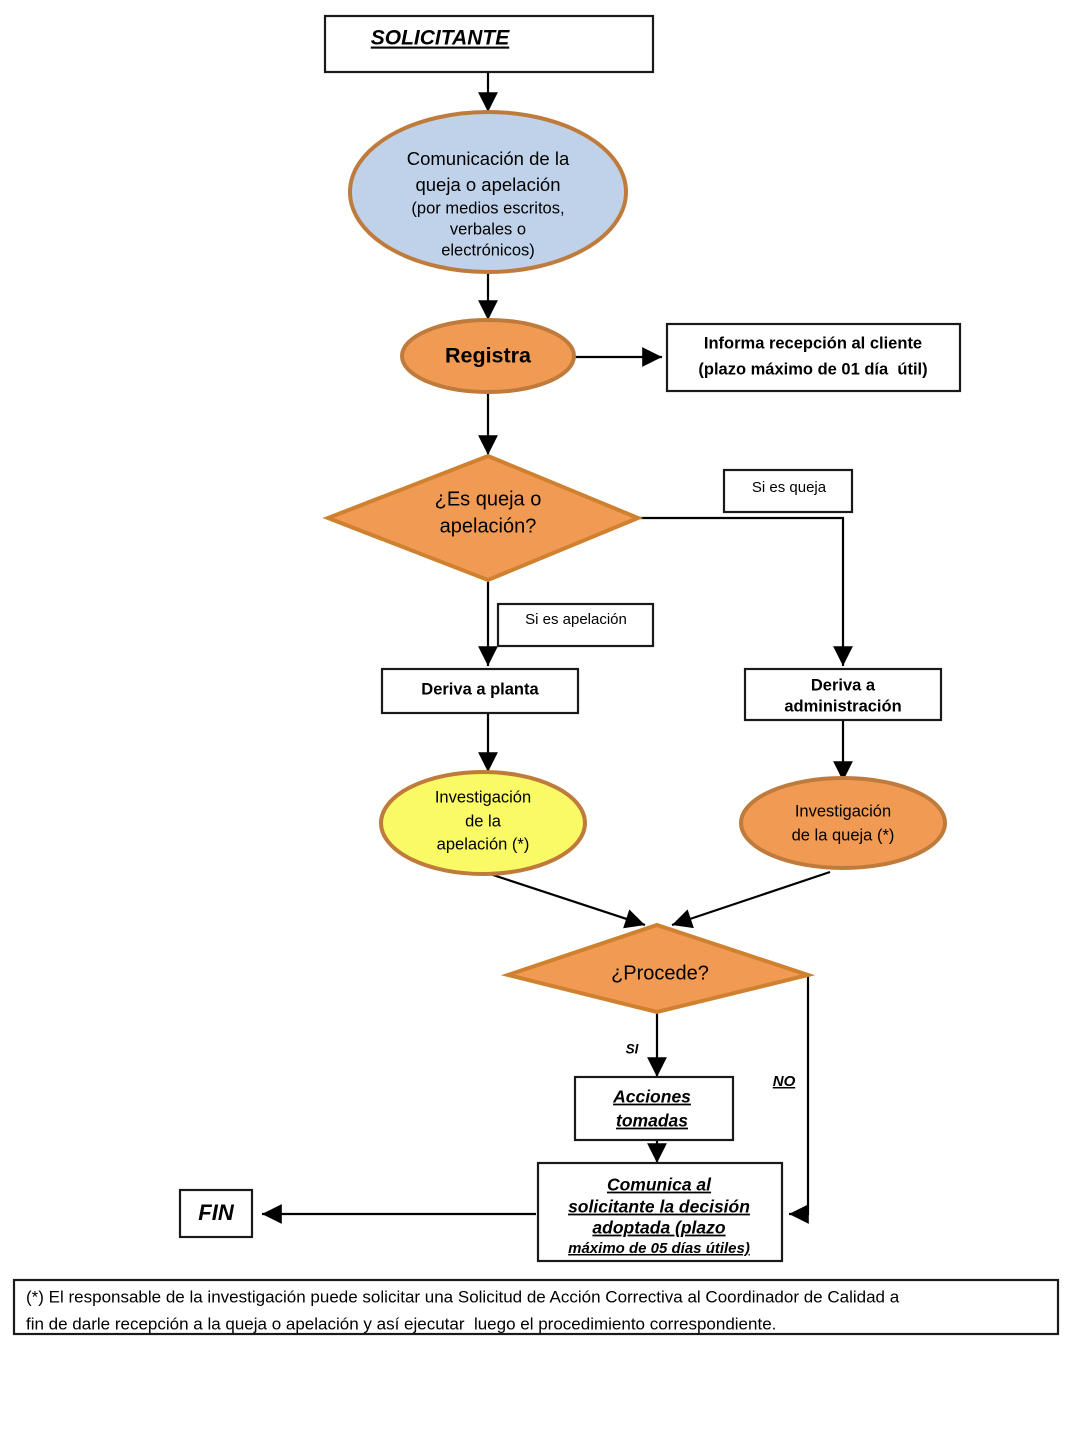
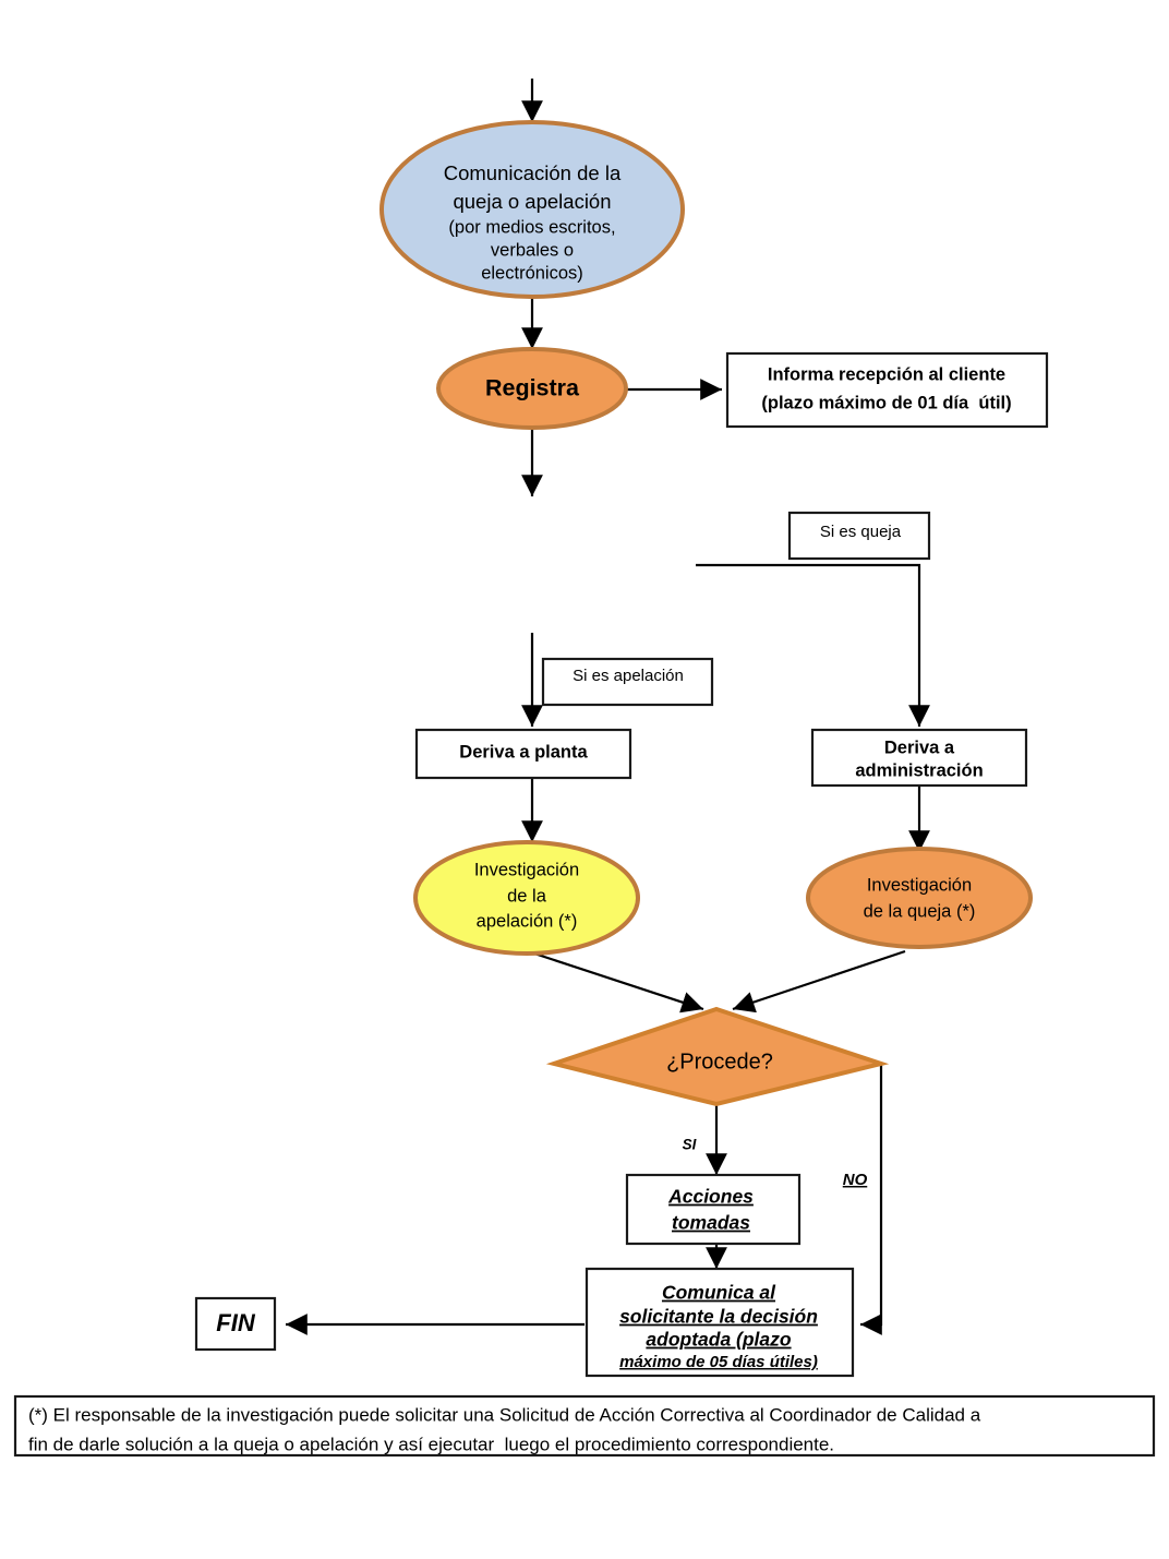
- SOLICITANTE
  Comunicación de la
  queja o apelación
  (por medios escritos,
  verbales o
  electrónicos)
  Registra
  Informa recepción al cliente
  (plazo máximo de 01 día útil)
- ¿Es queja o
- apelación?
  Si es queja
  Si es apelación
  Deriva a planta
  Deriva a
  administración
  Investigación
  de la
  apelación (*)
  Investigación
  de la queja (*)
  ¿Procede?
  SI
  NO
  Acciones
  tomadas
  Comunica al
  solicitante la decisión
  adoptada (plazo
  máximo de 05 días útiles)
  FIN
  (*) El responsable de la investigación puede solicitar una Solicitud de Acción Correctiva al Coordinador de Calidad a
- fin de darle recepción a la queja o apelación y así ejecutar luego el procedimiento correspondiente.
+ fin de darle solución a la queja o apelación y así ejecutar luego el procedimiento correspondiente.
